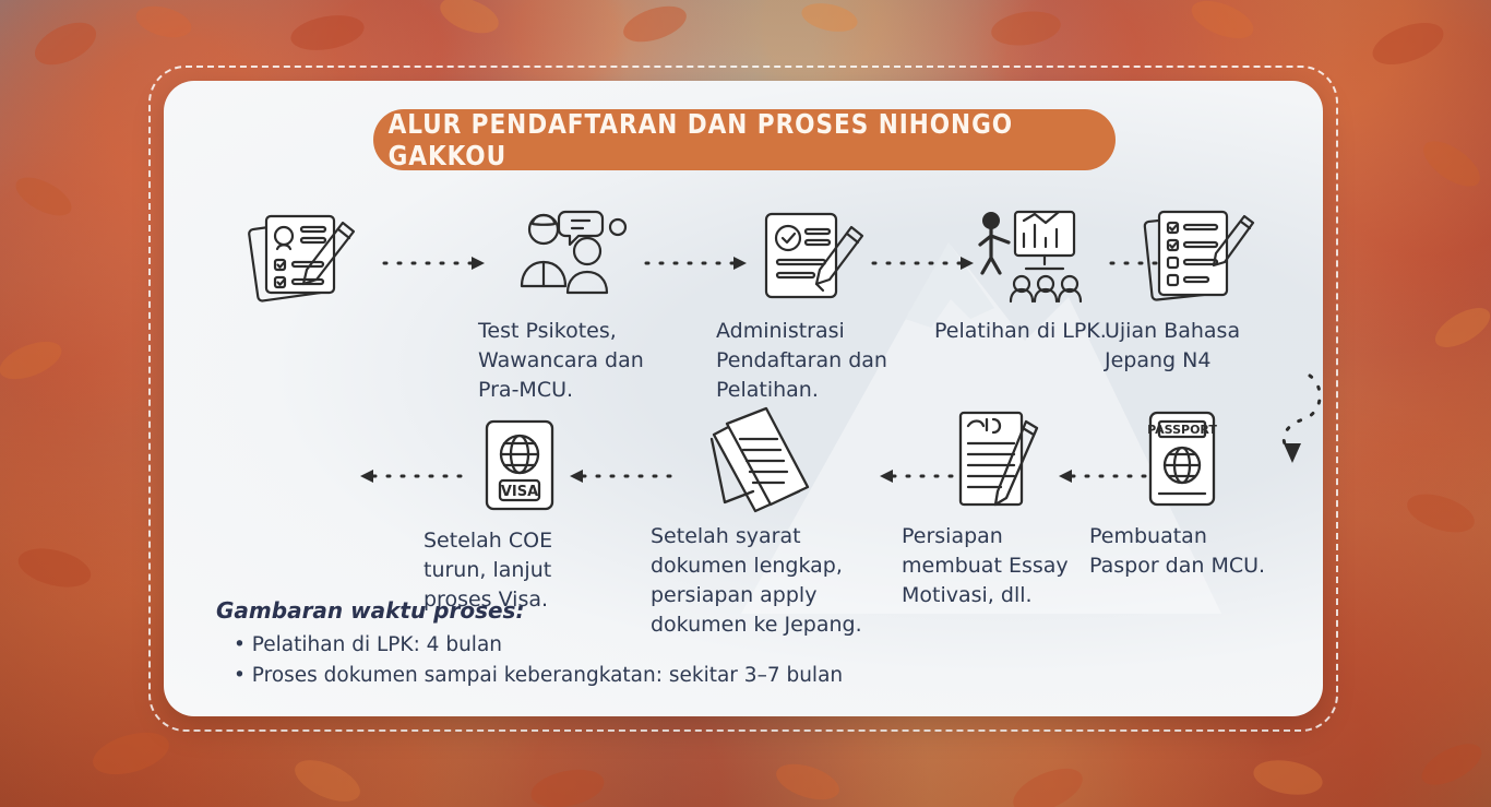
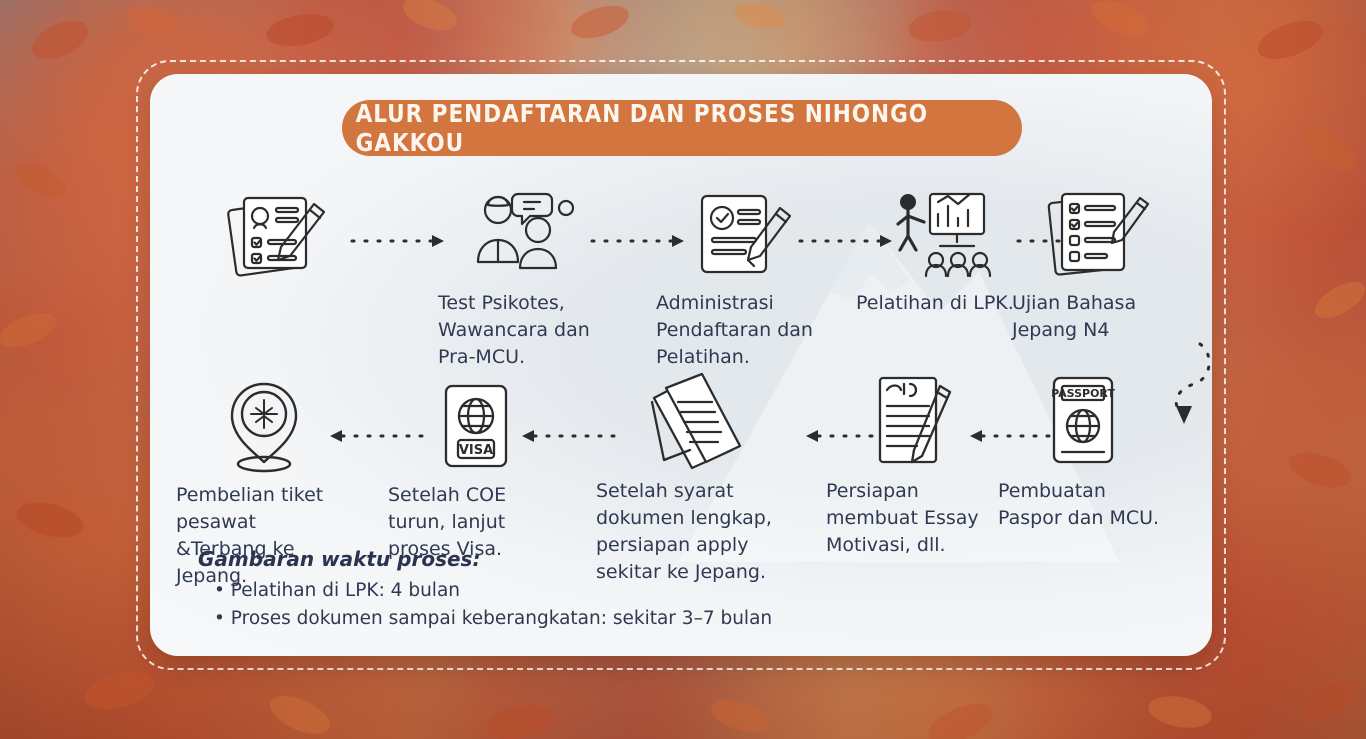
  ALUR PENDAFTARAN DAN PROSES NIHONGO GAKKOU
  Test Psikotes, Wawancara dan Pra-MCU.
  Administrasi Pendaftaran dan Pelatihan.
  Pelatihan di LPK.
  Ujian Bahasa Jepang N4
+ Pembelian tiket pesawat &Terbang ke Jepang.
  VISA
  Setelah COE turun, lanjut proses Visa.
- Setelah syarat dokumen lengkap, persiapan apply dokumen ke Jepang.
+ Setelah syarat dokumen lengkap, persiapan apply sekitar ke Jepang.
  Persiapan membuat Essay Motivasi, dll.
  PASSPORT
  Pembuatan Paspor dan MCU.
  Gambaran waktu proses:
  • Pelatihan di LPK: 4 bulan
  • Proses dokumen sampai keberangkatan: sekitar 3–7 bulan
